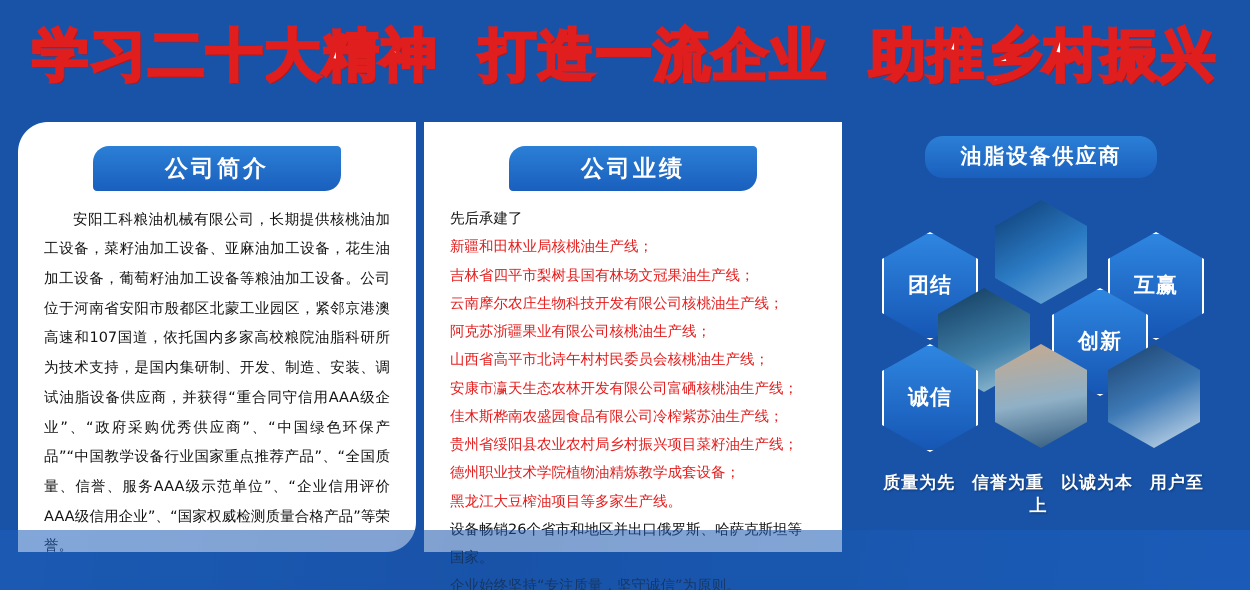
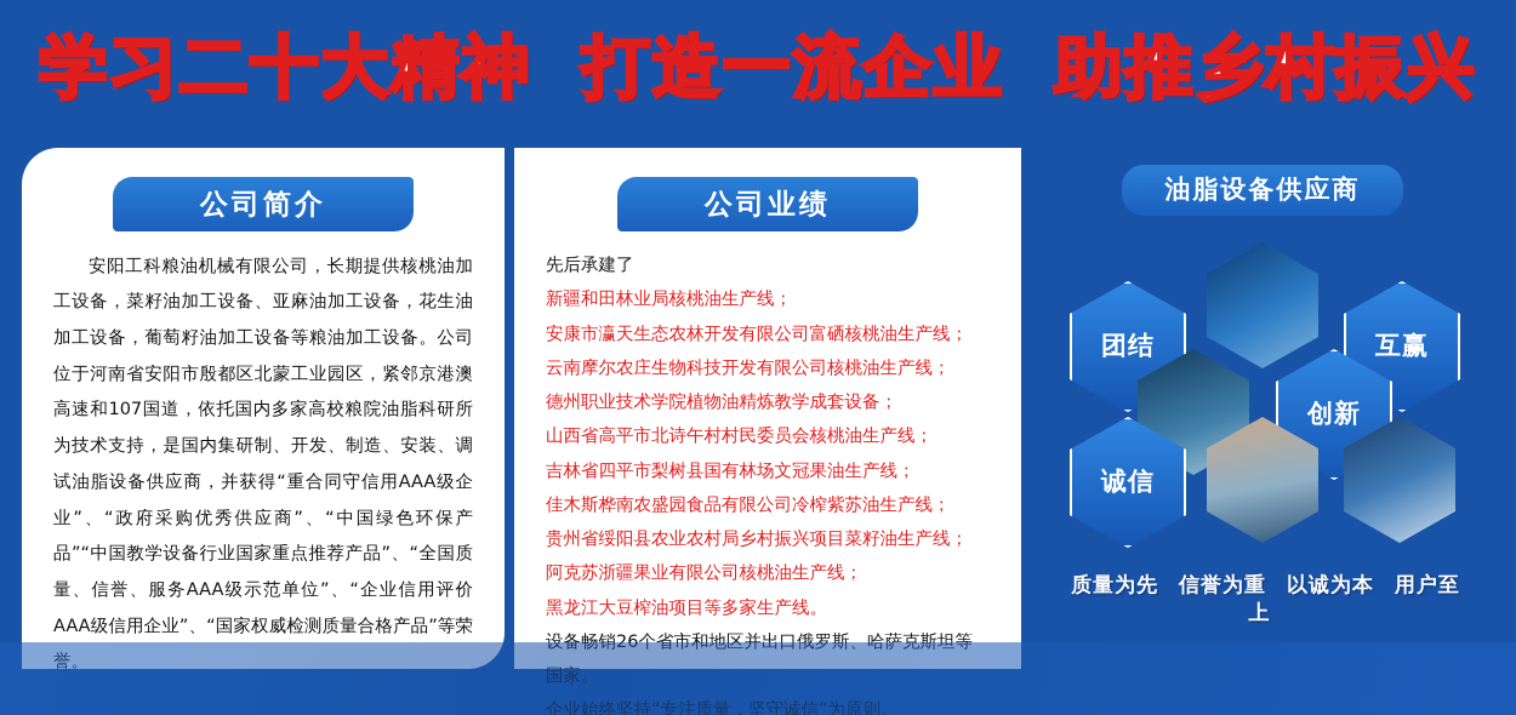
  学习二十大精神 打造一流企业 助推乡村振兴
  公司简介
  安阳工科粮油机械有限公司，长期提供核桃油加工设备，菜籽油加工设备、亚麻油加工设备，花生油加工设备，葡萄籽油加工设备等粮油加工设备。公司位于河南省安阳市殷都区北蒙工业园区，紧邻京港澳高速和107国道，依托国内多家高校粮院油脂科研所为技术支持，是国内集研制、开发、制造、安装、调试油脂设备供应商，并获得“重合同守信用AAA级企业”、“政府采购优秀供应商”、“中国绿色环保产品”“中国教学设备行业国家重点推荐产品”、“全国质量、信誉、服务AAA级示范单位”、“企业信用评价AAA级信用企业”、“国家权威检测质量合格产品”等荣誉。
  公司业绩
  先后承建了
  新疆和田林业局核桃油生产线；
- 吉林省四平市梨树县国有林场文冠果油生产线；
+ 安康市瀛天生态农林开发有限公司富硒核桃油生产线；
  云南摩尔农庄生物科技开发有限公司核桃油生产线；
- 阿克苏浙疆果业有限公司核桃油生产线；
+ 德州职业技术学院植物油精炼教学成套设备；
  山西省高平市北诗午村村民委员会核桃油生产线；
- 安康市瀛天生态农林开发有限公司富硒核桃油生产线；
+ 吉林省四平市梨树县国有林场文冠果油生产线；
  佳木斯桦南农盛园食品有限公司冷榨紫苏油生产线；
  贵州省绥阳县农业农村局乡村振兴项目菜籽油生产线；
- 德州职业技术学院植物油精炼教学成套设备；
+ 阿克苏浙疆果业有限公司核桃油生产线；
  黑龙江大豆榨油项目等多家生产线。
  设备畅销26个省市和地区并出口俄罗斯、哈萨克斯坦等国家。
  企业始终坚持“专注质量，坚守诚信”为原则。
  油脂设备供应商
  团结
  互赢
  创新
  诚信
  质量为先 信誉为重 以诚为本 用户至上
